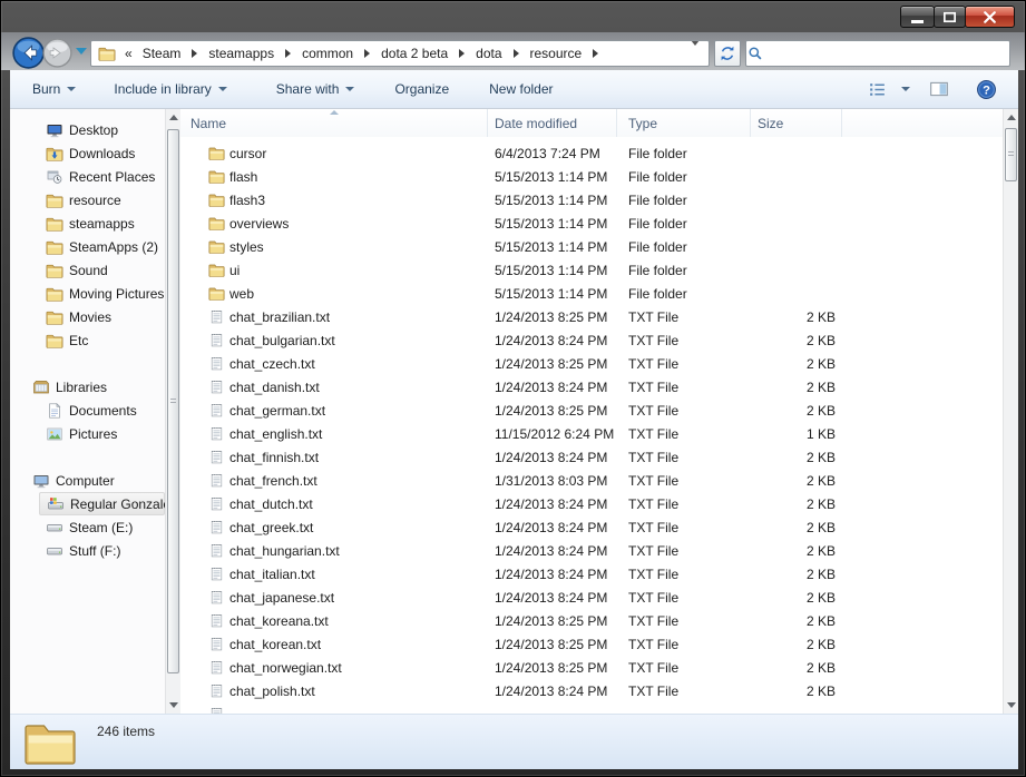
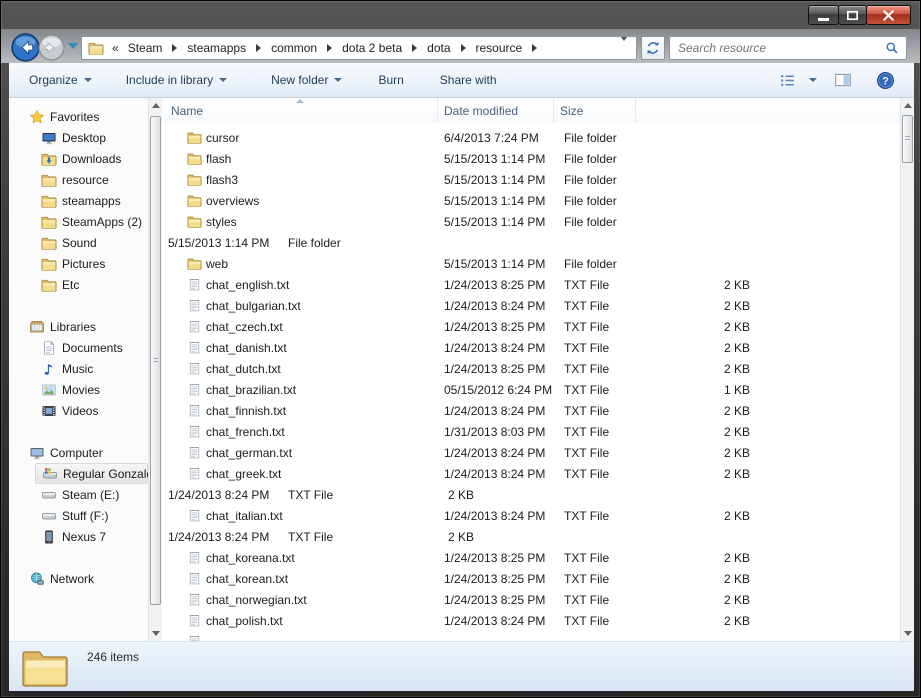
  «
  Steam
  steamapps
  common
  dota 2 beta
  dota
  resource
+ Search resource
- Burn
+ Organize
  Include in library
- Share with
+ New folder
- Organize
+ Burn
- New folder
+ Share with
  ?
+ Favorites
  Desktop
  Downloads
- Recent Places
  resource
  steamapps
  SteamApps (2)
  Sound
- Moving Pictures
- Movies
+ Pictures
  Etc
  Libraries
  Documents
+ Music
- Pictures
+ Movies
+ Videos
  Computer
  Regular Gonzal
  Steam (E:)
  Stuff (F:)
+ Nexus 7
+ Network
  Name
  Date modified
- Type
  Size
  cursor
  6/4/2013 7:24 PM
  File folder
  flash
  5/15/2013 1:14 PM
  File folder
  flash3
  5/15/2013 1:14 PM
  File folder
  overviews
  5/15/2013 1:14 PM
  File folder
  styles
  5/15/2013 1:14 PM
  File folder
- ui
  5/15/2013 1:14 PM
  File folder
  web
  5/15/2013 1:14 PM
  File folder
- chat_brazilian.txt
+ chat_english.txt
  1/24/2013 8:25 PM
  TXT File
  2 KB
  chat_bulgarian.txt
  1/24/2013 8:24 PM
  TXT File
  2 KB
  chat_czech.txt
  1/24/2013 8:25 PM
  TXT File
  2 KB
  chat_danish.txt
  1/24/2013 8:24 PM
  TXT File
  2 KB
- chat_german.txt
+ chat_dutch.txt
  1/24/2013 8:25 PM
  TXT File
  2 KB
- chat_english.txt
+ chat_brazilian.txt
- 11/15/2012 6:24 PM
+ 05/15/2012 6:24 PM
  TXT File
  1 KB
  chat_finnish.txt
  1/24/2013 8:24 PM
  TXT File
  2 KB
  chat_french.txt
  1/31/2013 8:03 PM
  TXT File
  2 KB
- chat_dutch.txt
+ chat_german.txt
  1/24/2013 8:24 PM
  TXT File
  2 KB
  chat_greek.txt
  1/24/2013 8:24 PM
  TXT File
  2 KB
- chat_hungarian.txt
  1/24/2013 8:24 PM
  TXT File
  2 KB
  chat_italian.txt
  1/24/2013 8:24 PM
  TXT File
  2 KB
- chat_japanese.txt
  1/24/2013 8:24 PM
  TXT File
  2 KB
  chat_koreana.txt
  1/24/2013 8:25 PM
  TXT File
  2 KB
  chat_korean.txt
  1/24/2013 8:25 PM
  TXT File
  2 KB
  chat_norwegian.txt
  1/24/2013 8:25 PM
  TXT File
  2 KB
  chat_polish.txt
  1/24/2013 8:24 PM
  TXT File
  2 KB
  246 items
